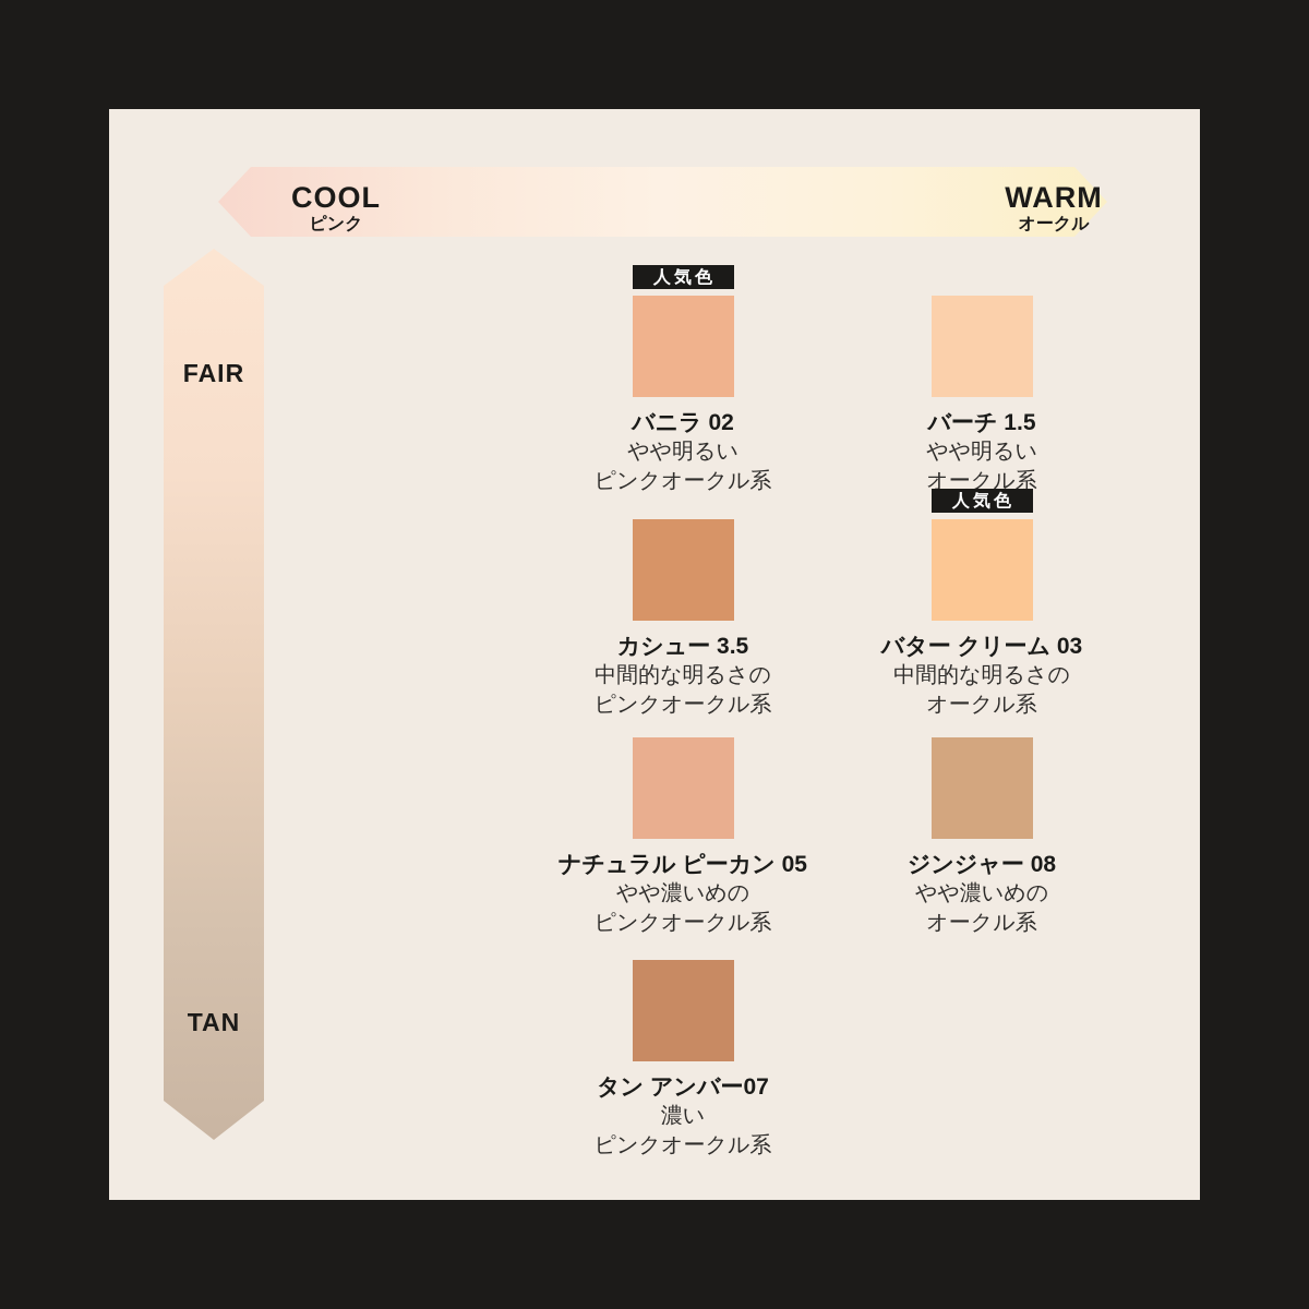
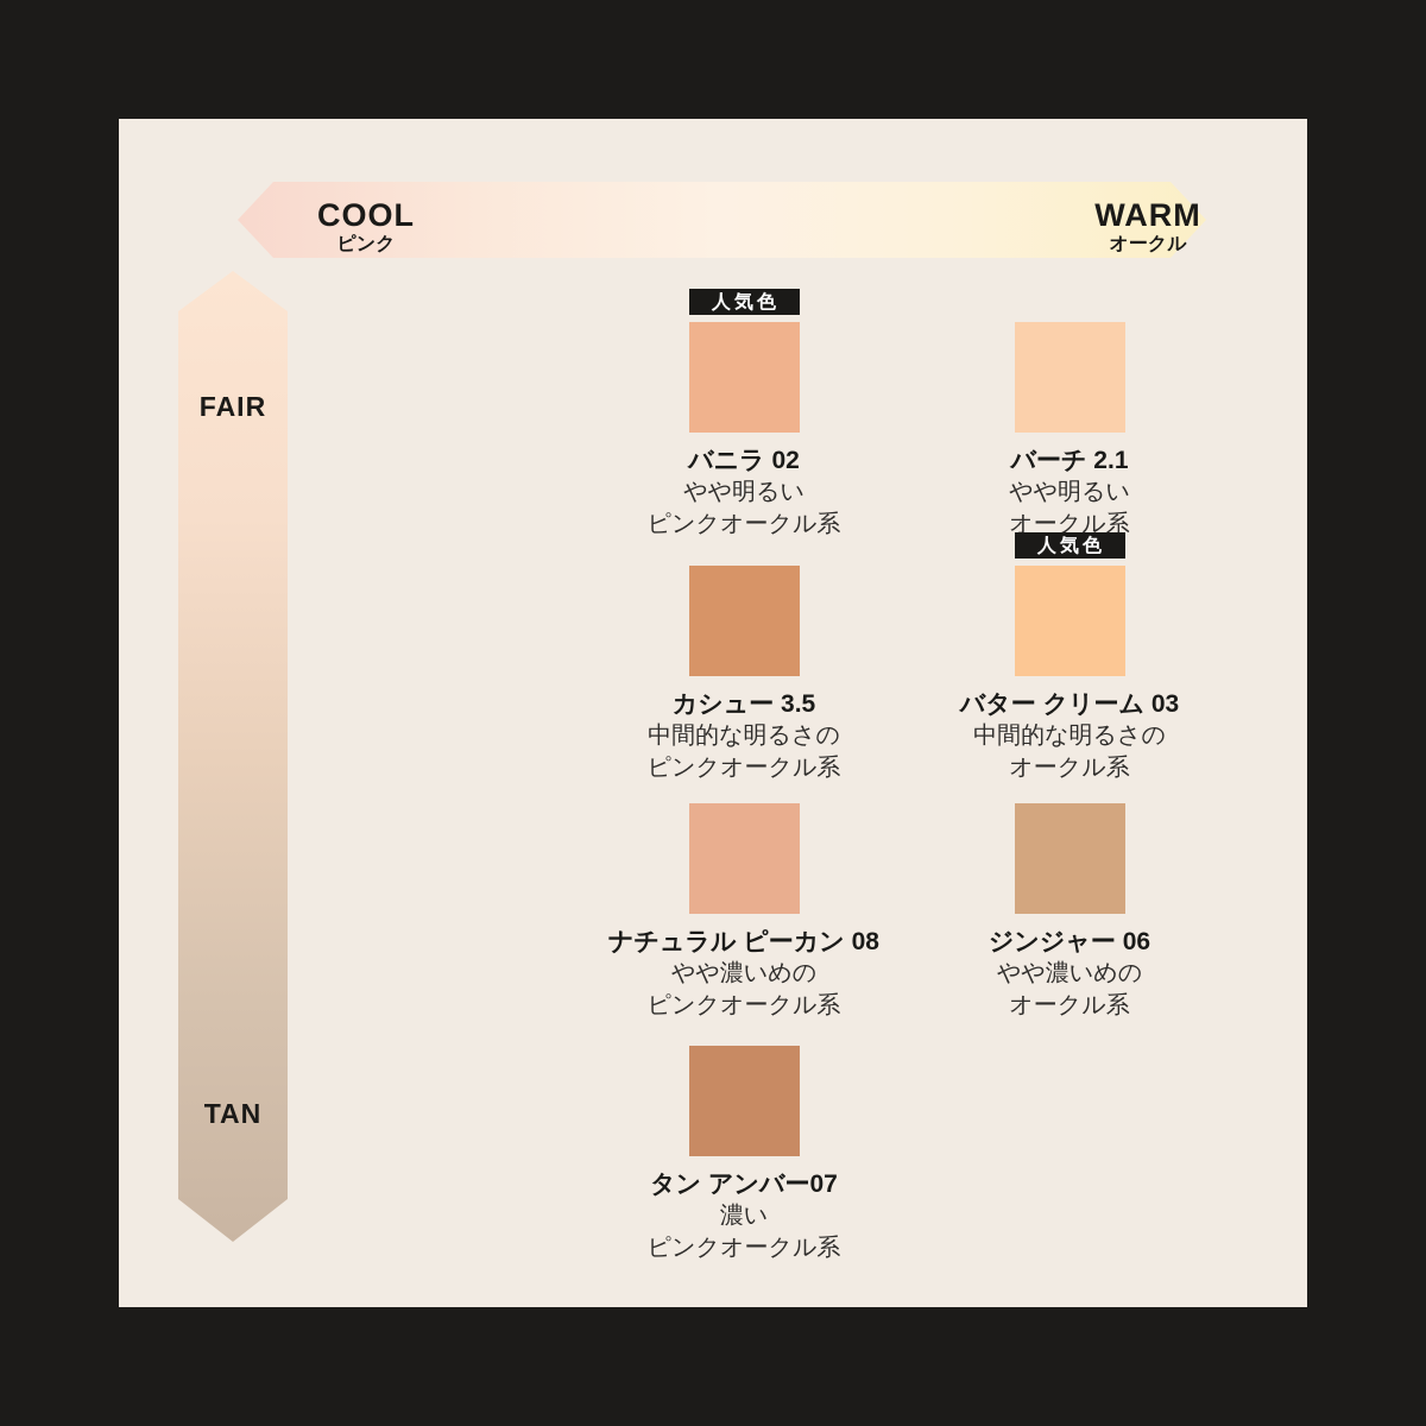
  COOL
  ピンク
  WARM
  オークル
  FAIR
  TAN
  人気色
  バニラ 02
  やや明るい
  ピンクオークル系
- バーチ 1.5
+ バーチ 2.1
  やや明るい
  オークル系
  カシュー 3.5
  中間的な明るさの
  ピンクオークル系
  人気色
  バター クリーム 03
  中間的な明るさの
  オークル系
- ナチュラル ピーカン 05
+ ナチュラル ピーカン 08
  やや濃いめの
  ピンクオークル系
- ジンジャー 08
+ ジンジャー 06
  やや濃いめの
  オークル系
  タン アンバー07
  濃い
  ピンクオークル系
